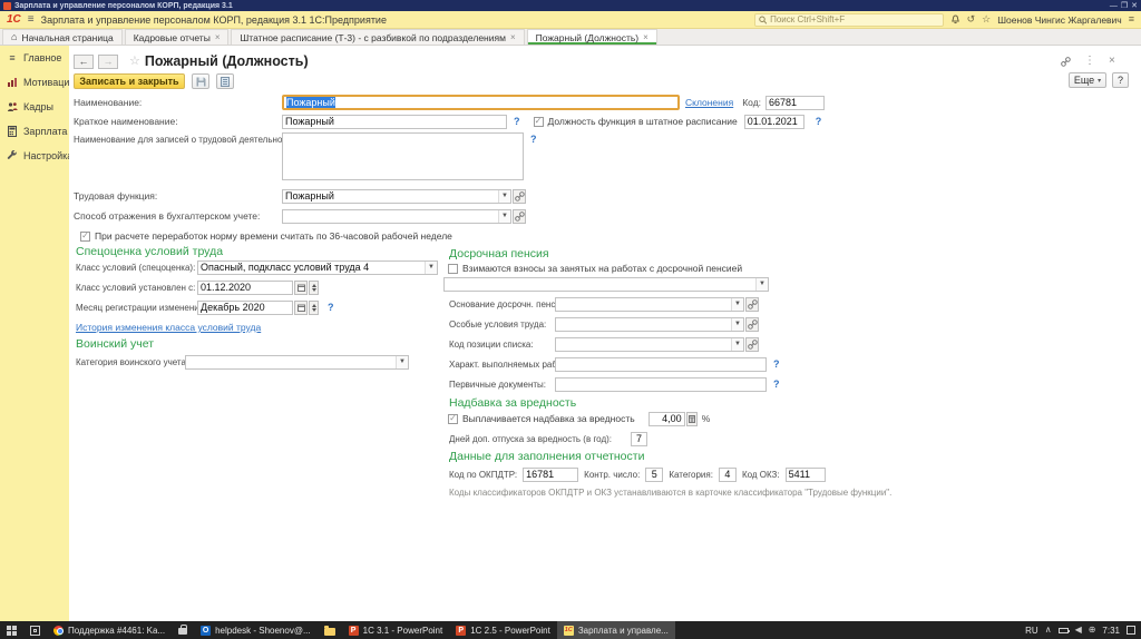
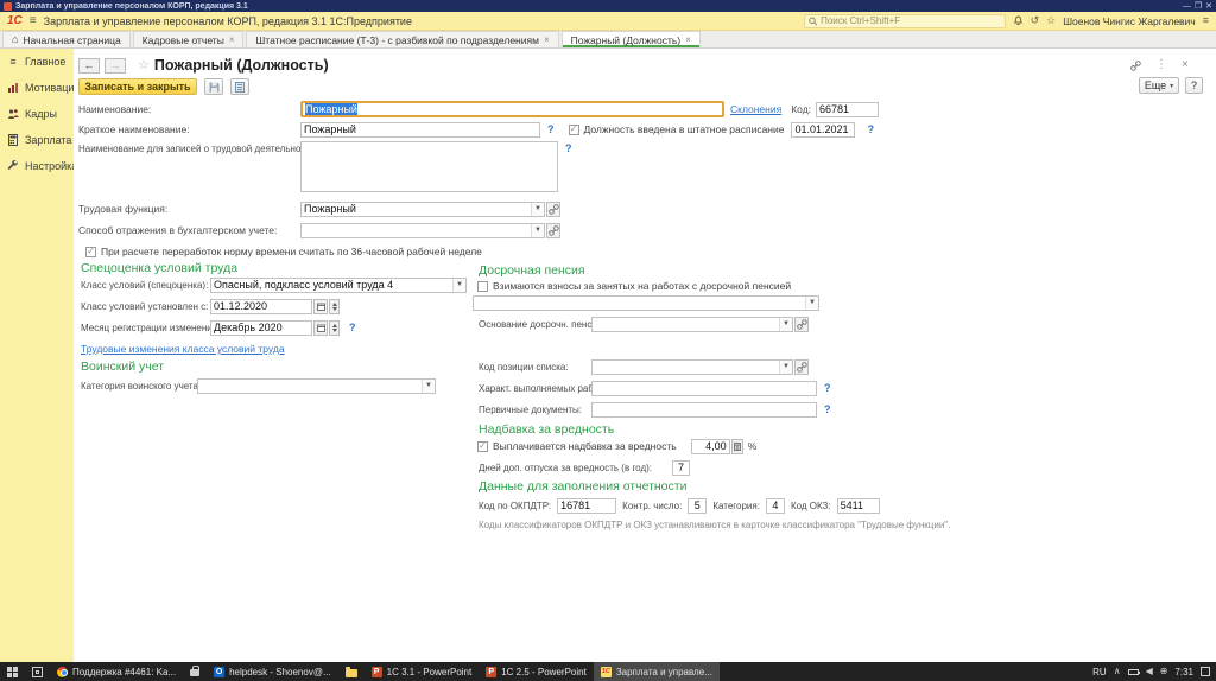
  1С
  ≡
  Зарплата и управление персоналом КОРП, редакция 3.1 1С:Предприятие
  Поиск Ctrl+Shift+F
  ↺
  ☆
  Шоенов Чингис Жаргалевич
  ≡
  ⌂
  Начальная страница
  Кадровые отчеты
  ×
  Штатное расписание (Т-3) - с разбивкой по подразделениям
  ×
  Пожарный (Должность)
  ×
  ≡
  Главное
  Мотиваци
  Кадры
  Зарплата
  Настройк
  ←
  →
  ☆
  Пожарный (Должность)
  ⋮
  ×
  Записать и закрыть
  Еще
  ?
  Наименование:
  Пожарный
  Склонения
  Код:
  66781
  Краткое наименование:
  Пожарный
  ?
- Должность функция в штатное расписание
+ Должность введена в штатное расписание
  01.01.2021
  ?
  Наименование для записей о трудовой деятельно
  ?
  Трудовая функция:
  Пожарный
  Способ отражения в бухгалтерском учете:
  При расчете переработок норму времени считать по 36-часовой рабочей неделе
  Спецоценка условий труда
  Класс условий (спецоценка):
  Опасный, подкласс условий труда 4
  Класс условий установлен с:
  01.12.2020
  Месяц регистрации изменен
  Декабрь 2020
  ?
- История изменения класса условий труда
+ Трудовые изменения класса условий труда
  Воинский учет
  Категория воинского учета
  Досрочная пенсия
  Взимаются взносы за занятых на работах с досрочной пенсией
  Основание досрочн. пенс
- Особые условия труда:
  Код позиции списка:
  Характ. выполняемых ра
  ?
  Первичные документы:
  ?
  Надбавка за вредность
  Выплачивается надбавка за вредность
  4,00
  %
  Дней доп. отпуска за вредность (в год):
  7
  Данные для заполнения отчетности
  Код по ОКПДТР:
  16781
  Контр. число:
  5
  Категория:
  4
  Код ОКЗ:
  5411
  Коды классификаторов ОКПДТР и ОКЗ устанавливаются в карточке классификатора "Трудовые функции".
  Поддержка #4461: Ka...
  helpdesk - Shoenov@...
  1С 3.1 - PowerPoint
  1С 2.5 - PowerPoint
  Зарплата и управле...
  RU
  ∧
  ◀
  ⊕
  7:31
